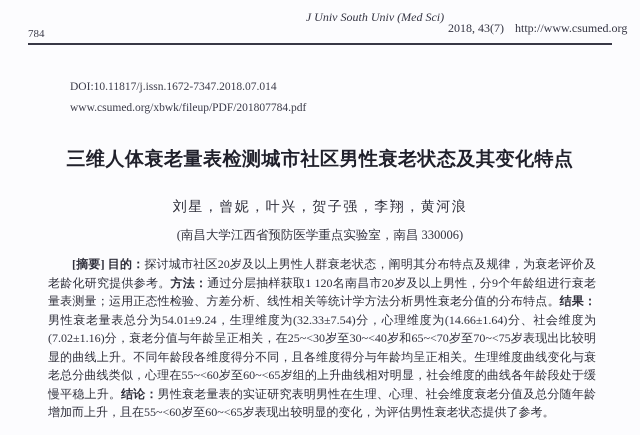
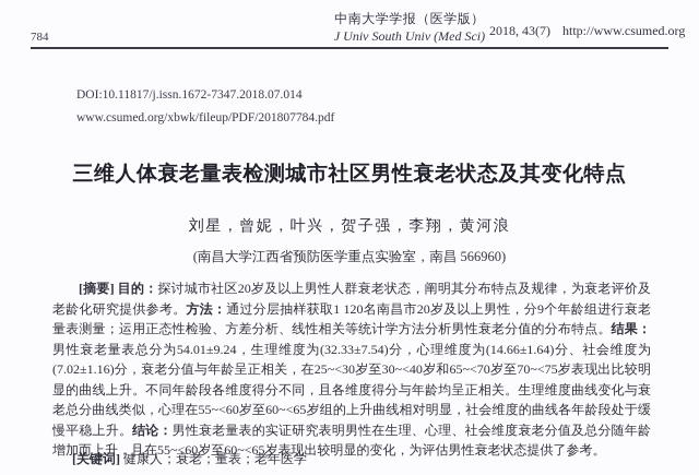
  784
+ 中南大学学报（医学版）
  J Univ South Univ (Med Sci)
  2018, 43(7) http://www.csumed.org
  DOI:10.11817/j.issn.1672-7347.2018.07.014
  www.csumed.org/xbwk/fileup/PDF/201807784.pdf
  三维人体衰老量表检测城市社区男性衰老状态及其变化特点
  刘星，曾妮，叶兴，贺子强，李翔，黄河浪
- (南昌大学江西省预防医学重点实验室，南昌 330006)
+ (南昌大学江西省预防医学重点实验室，南昌 566960)
  [摘要] 目的：探讨城市社区20岁及以上男性人群衰老状态，阐明其分布特点及规律，为衰老评价及老龄化研究提供参考。方法：通过分层抽样获取1 120名南昌市20岁及以上男性，分9个年龄组进行衰老量表测量；运用正态性检验、方差分析、线性相关等统计学方法分析男性衰老分值的分布特点。结果：男性衰老量表总分为54.01±9.24，生理维度为(32.33±7.54)分，心理维度为(14.66±1.64)分、社会维度为(7.02±1.16)分，衰老分值与年龄呈正相关，在25~<30岁至30~<40岁和65~<70岁至70~<75岁表现出比较明显的曲线上升。不同年龄段各维度得分不同，且各维度得分与年龄均呈正相关。生理维度曲线变化与衰老总分曲线类似，心理在55~<60岁至60~<65岁组的上升曲线相对明显，社会维度的曲线各年龄段处于缓慢平稳上升。结论：男性衰老量表的实证研究表明男性在生理、心理、社会维度衰老分值及总分随年龄增加而上升，且在55~<60岁至60~<65岁表现出较明显的变化，为评估男性衰老状态提供了参考。
+ [关键词] 健康人；衰老；量表；老年医学
